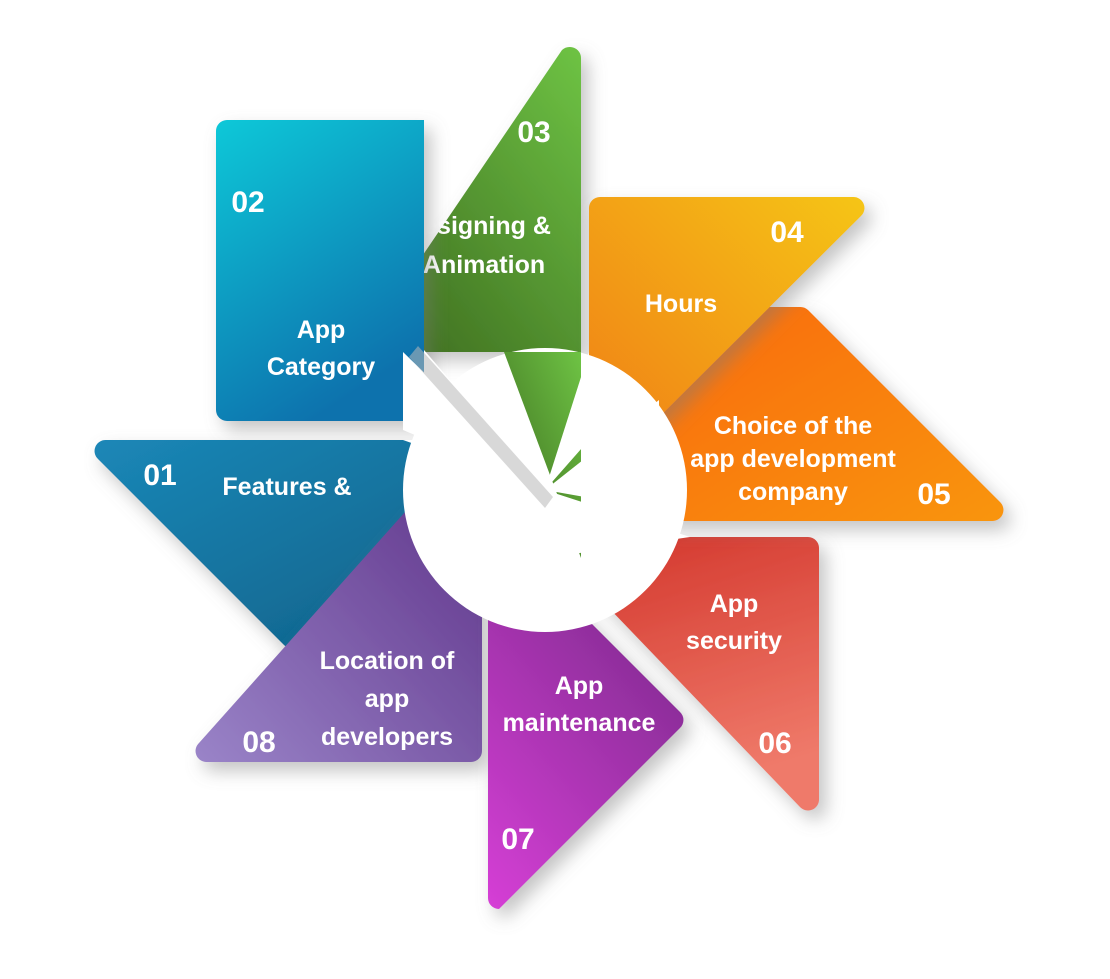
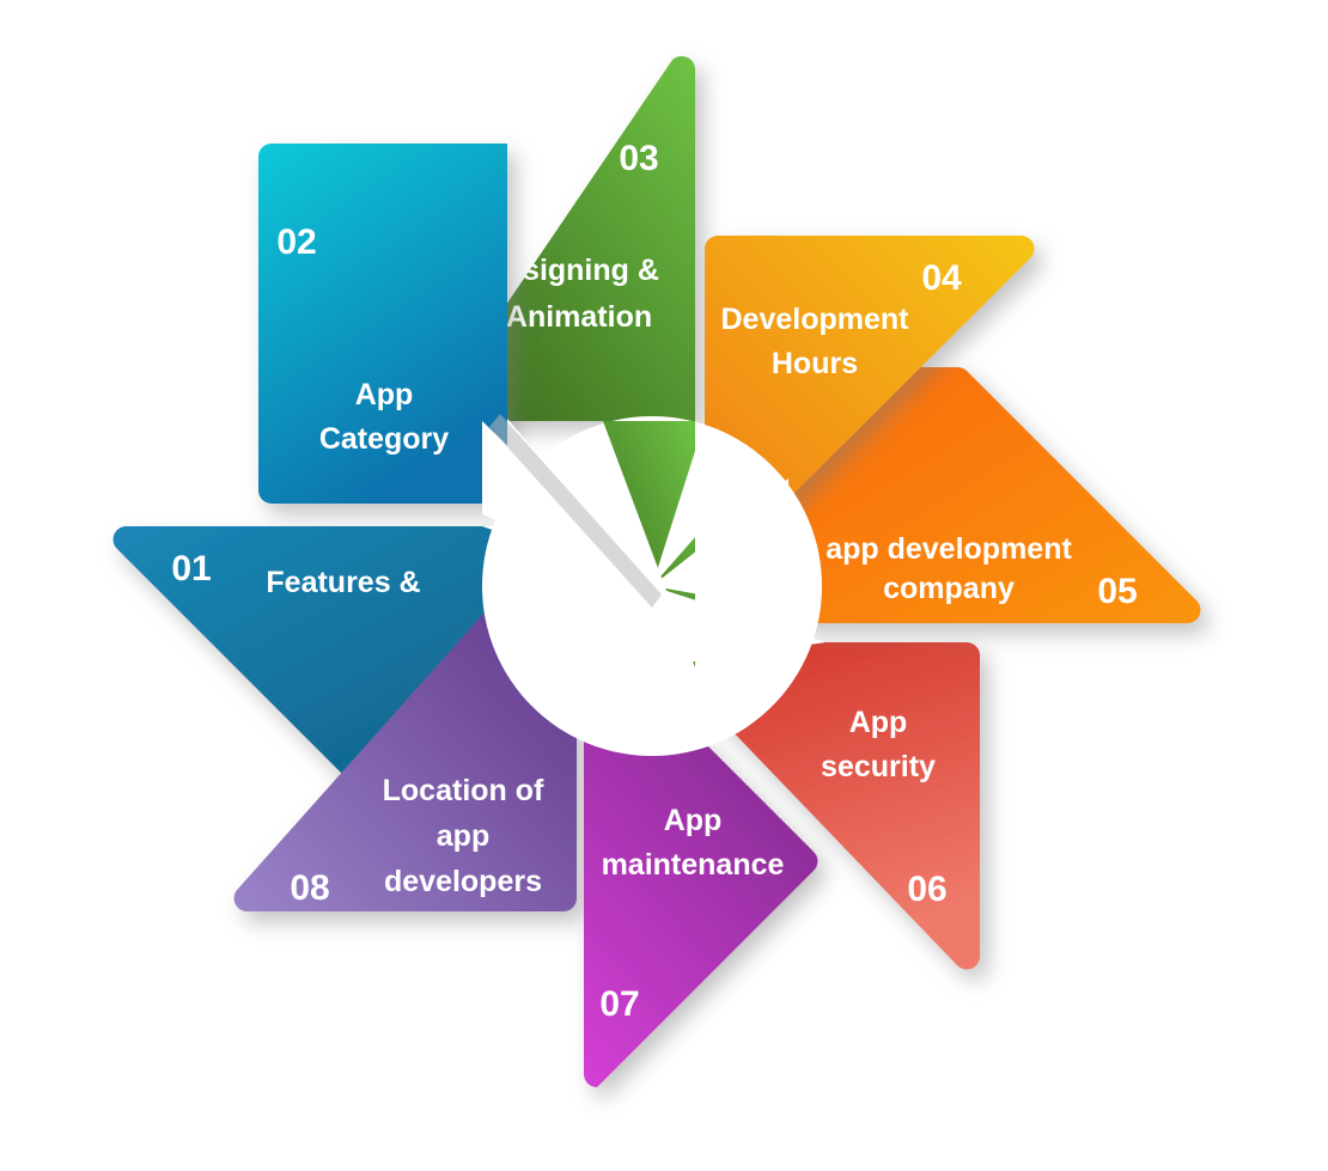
  03
  esigning &
  Animation
  02
  App
  Category
  01
  Features &
  08
  Location of
  app
  developers
  07
  App
  maintenance
  06
  App
  security
  05
- Choice of the
  app development
  company
  04
+ Development
  Hours
